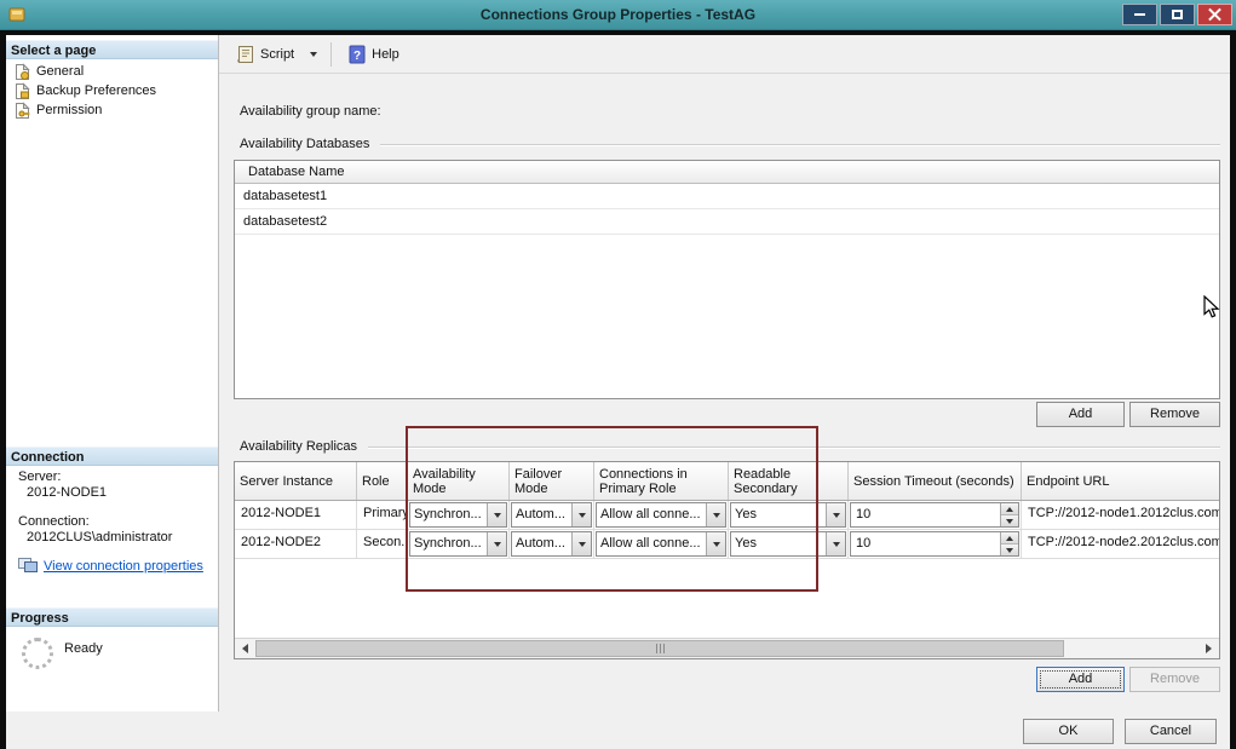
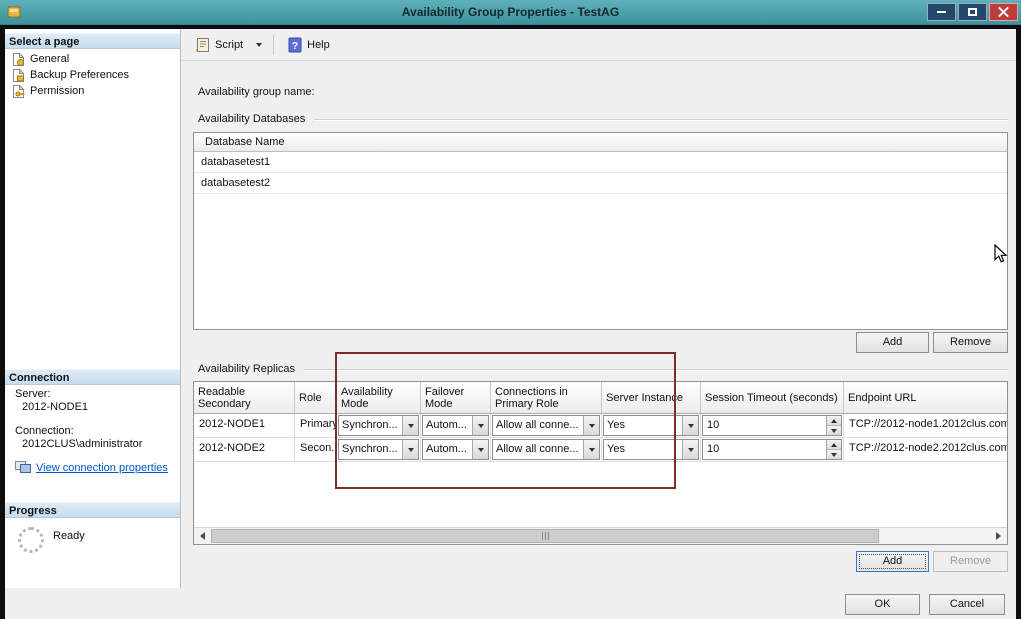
- Connections Group Properties - TestAG
+ Availability Group Properties - TestAG
  Select a page
  General
  Backup Preferences
  Permission
  Connection
  Server:
  2012-NODE1
  Connection:
  2012CLUS\administrator
  View connection properties
  Progress
  Ready
  Script
  ?
  Help
  Availability group name:
  Availability Databases
  Database Name
  databasetest1
  databasetest2
  Add
  Remove
  Availability Replicas
- Server Instance
+ Readable Secondary
  Role
  Availability Mode
  Failover Mode
  Connections in Primary Role
- Readable Secondary
+ Server Instance
  Session Timeout (seconds)
  Endpoint URL
  2012-NODE1
  Primary
  Synchron...
  Autom...
  Allow all conne...
  Yes
  10
  TCP://2012-node1.2012clus.com
  2012-NODE2
  Secon..
  Synchron...
  Autom...
  Allow all conne...
  Yes
  10
  TCP://2012-node2.2012clus.com
  Add
  Remove
  OK
  Cancel
